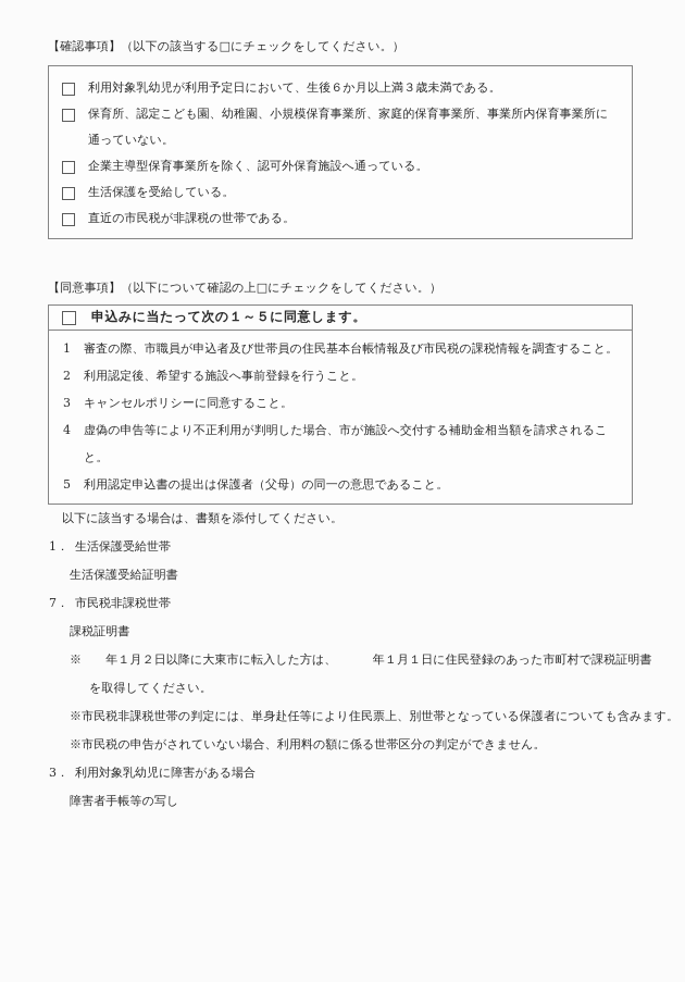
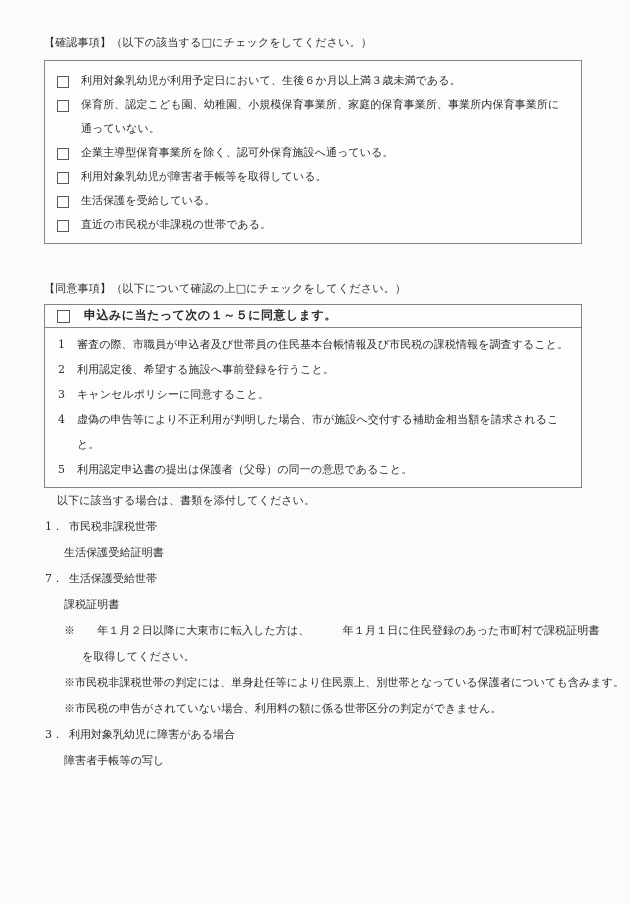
  【確認事項】（以下の該当する□にチェックをしてください。）
  利用対象乳幼児が利用予定日において、生後６か月以上満３歳未満である。
  保育所、認定こども園、幼稚園、小規模保育事業所、家庭的保育事業所、事業所内保育事業所に通っていない。
  企業主導型保育事業所を除く、認可外保育施設へ通っている。
+ 利用対象乳幼児が障害者手帳等を取得している。
  生活保護を受給している。
  直近の市民税が非課税の世帯である。
  【同意事項】（以下について確認の上□にチェックをしてください。）
  申込みに当たって次の１～５に同意します。
  1
  審査の際、市職員が申込者及び世帯員の住民基本台帳情報及び市民税の課税情報を調査すること。
  2
  利用認定後、希望する施設へ事前登録を行うこと。
  3
  キャンセルポリシーに同意すること。
  4
  虚偽の申告等により不正利用が判明した場合、市が施設へ交付する補助金相当額を請求されること。
  5
  利用認定申込書の提出は保護者（父母）の同一の意思であること。
  以下に該当する場合は、書類を添付してください。
  1．
- 生活保護受給世帯
+ 市民税非課税世帯
  生活保護受給証明書
  7．
- 市民税非課税世帯
+ 生活保護受給世帯
  課税証明書
  ※ 年１月２日以降に大東市に転入した方は、 年１月１日に住民登録のあった市町村で課税証明書
  を取得してください。
  ※市民税非課税世帯の判定には、単身赴任等により住民票上、別世帯となっている保護者についても含みます。
  ※市民税の申告がされていない場合、利用料の額に係る世帯区分の判定ができません。
  3．
  利用対象乳幼児に障害がある場合
  障害者手帳等の写し
